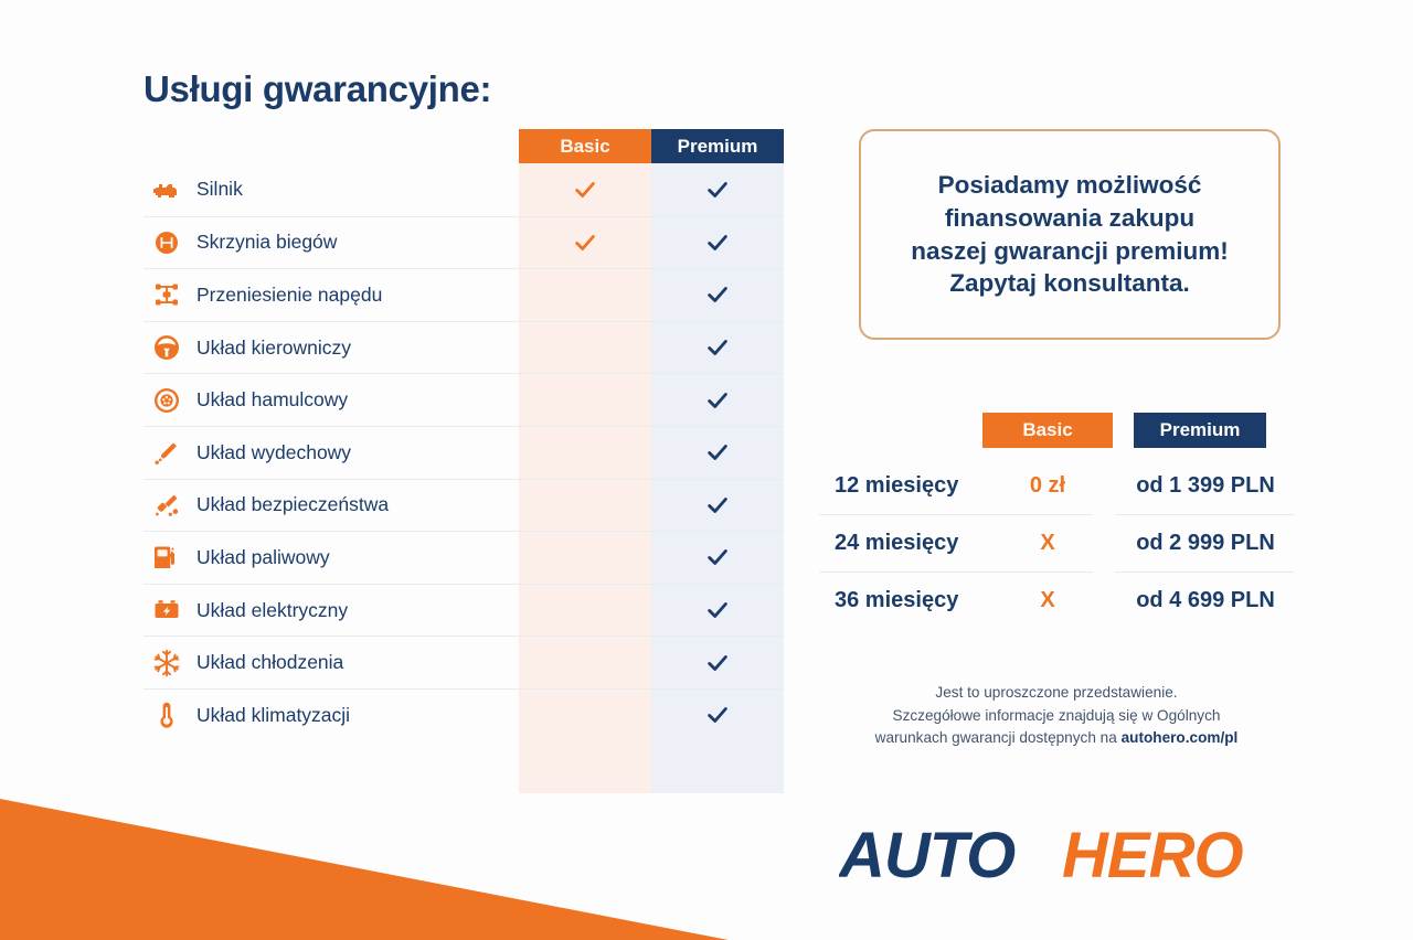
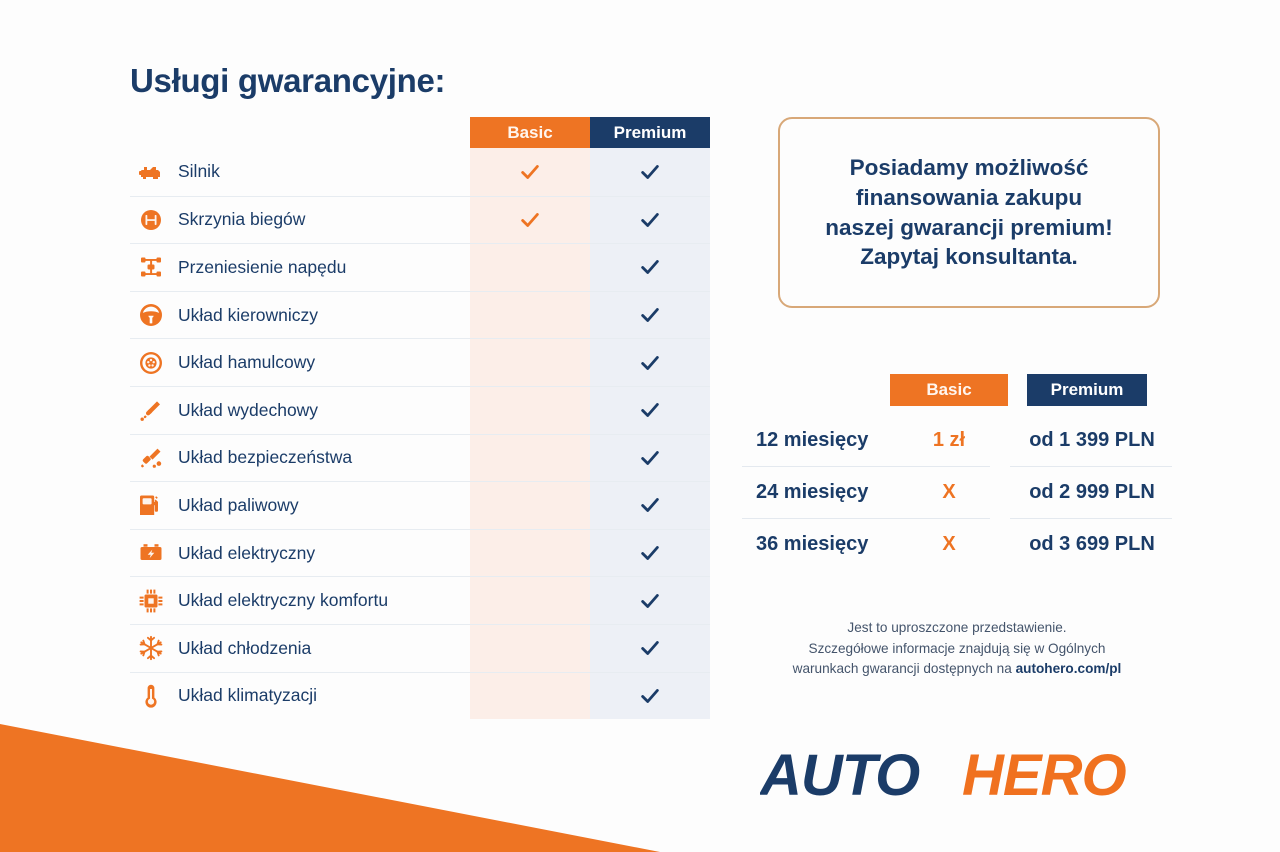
  Usługi gwarancyjne:
  Basic
  Premium
  Silnik
  Skrzynia biegów
  Przeniesienie napędu
  Układ kierowniczy
  Układ hamulcowy
  Układ wydechowy
  Układ bezpieczeństwa
  Układ paliwowy
  Układ elektryczny
+ Układ elektryczny komfortu
  Układ chłodzenia
  Układ klimatyzacji
  Posiadamy możliwość
  finansowania zakupu
  naszej gwarancji premium!
  Zapytaj konsultanta.
  Basic
  Premium
  12 miesięcy
- 0 zł
+ 1 zł
  od 1 399 PLN
  24 miesięcy
  X
  od 2 999 PLN
  36 miesięcy
  X
- od 4 699 PLN
+ od 3 699 PLN
  Jest to uproszczone przedstawienie.
  Szczegółowe informacje znajdują się w Ogólnych
  warunkach gwarancji dostępnych na autohero.com/pl
  AUTO
  HERO
